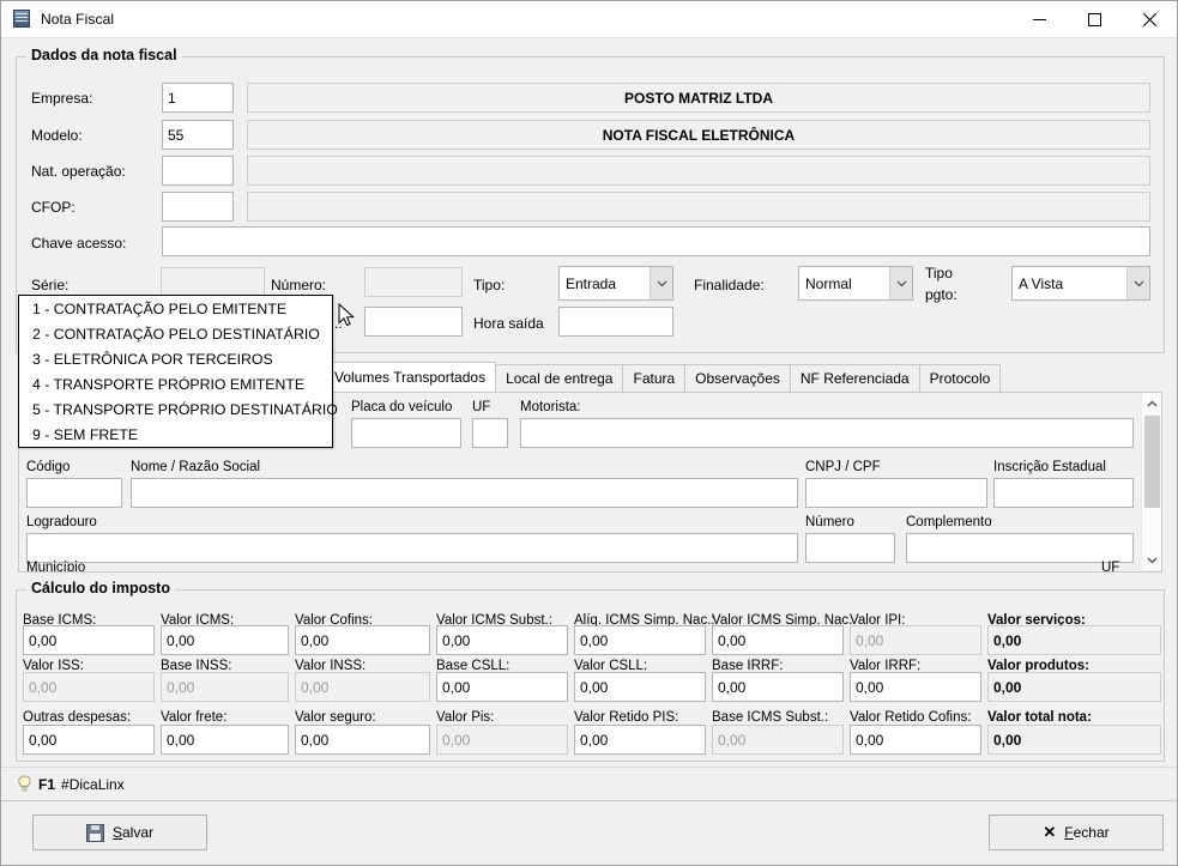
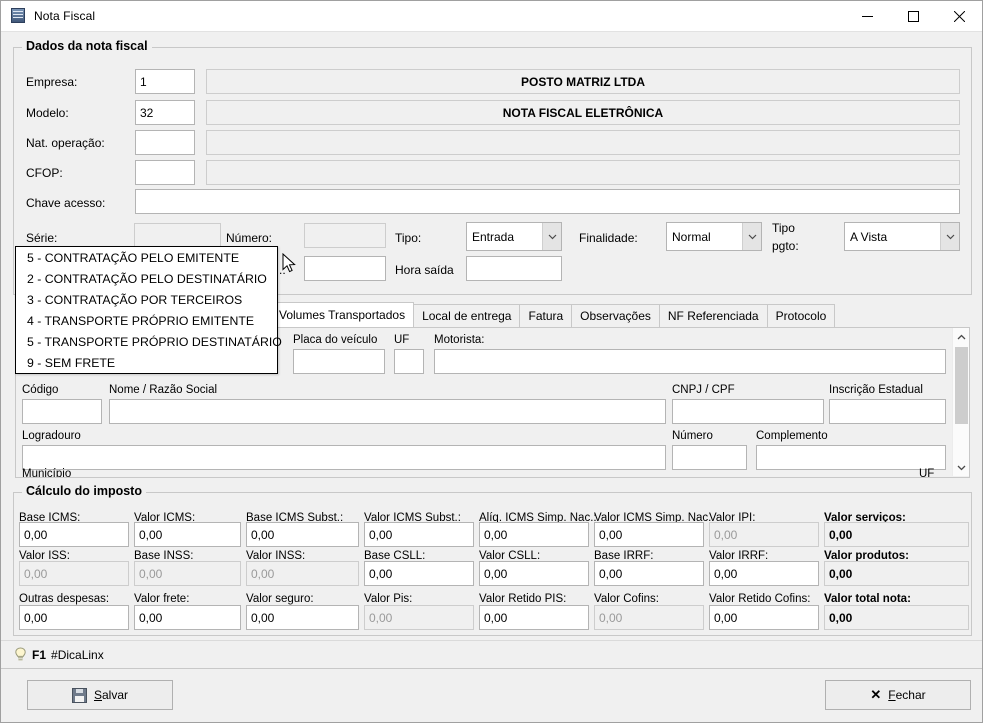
  Nota Fiscal
  Dados da nota fiscal
  Empresa:
  1
  POSTO MATRIZ LTDA
  Modelo:
- 55
+ 32
  NOTA FISCAL ELETRÔNICA
  Nat. operação:
  CFOP:
  Chave acesso:
  Série:
  Número:
  Tipo:
  Entrada
  Finalidade:
  Normal
  Tipo
  pgto:
  A Vista
  .:
  Hora saída
  Volumes Transportados
  Local de entrega
  Fatura
  Observações
  NF Referenciada
  Protocolo
  Placa do veículo
  UF
  Motorista:
  Código
  Nome / Razão Social
  CNPJ / CPF
  Inscrição Estadual
  Logradouro
  Número
  Complemento
  Município
  UF
  Cálculo do imposto
  Base ICMS:
  0,00
  Valor ICMS:
  0,00
- Valor Cofins:
+ Base ICMS Subst.:
  0,00
  Valor ICMS Subst.:
  0,00
  Alíq. ICMS Simp. Nac.:
  0,00
  Valor ICMS Simp. Nac.
  0,00
  Valor IPI:
  0,00
  Valor serviços:
  0,00
  Valor ISS:
  0,00
  Base INSS:
  0,00
  Valor INSS:
  0,00
  Base CSLL:
  0,00
  Valor CSLL:
  0,00
  Base IRRF:
  0,00
  Valor IRRF:
  0,00
  Valor produtos:
  0,00
  Outras despesas:
  0,00
  Valor frete:
  0,00
  Valor seguro:
  0,00
  Valor Pis:
  0,00
  Valor Retido PIS:
  0,00
- Base ICMS Subst.:
+ Valor Cofins:
  0,00
  Valor Retido Cofins:
  0,00
  Valor total nota:
  0,00
- 1 - CONTRATAÇÃO PELO EMITENTE
+ 5 - CONTRATAÇÃO PELO EMITENTE
  2 - CONTRATAÇÃO PELO DESTINATÁRIO
- 3 - ELETRÔNICA POR TERCEIROS
+ 3 - CONTRATAÇÃO POR TERCEIROS
  4 - TRANSPORTE PRÓPRIO EMITENTE
  5 - TRANSPORTE PRÓPRIO DESTINATÁRIO
  9 - SEM FRETE
  F1
  #DicaLinx
  Salvar
  ✕
  Fechar
